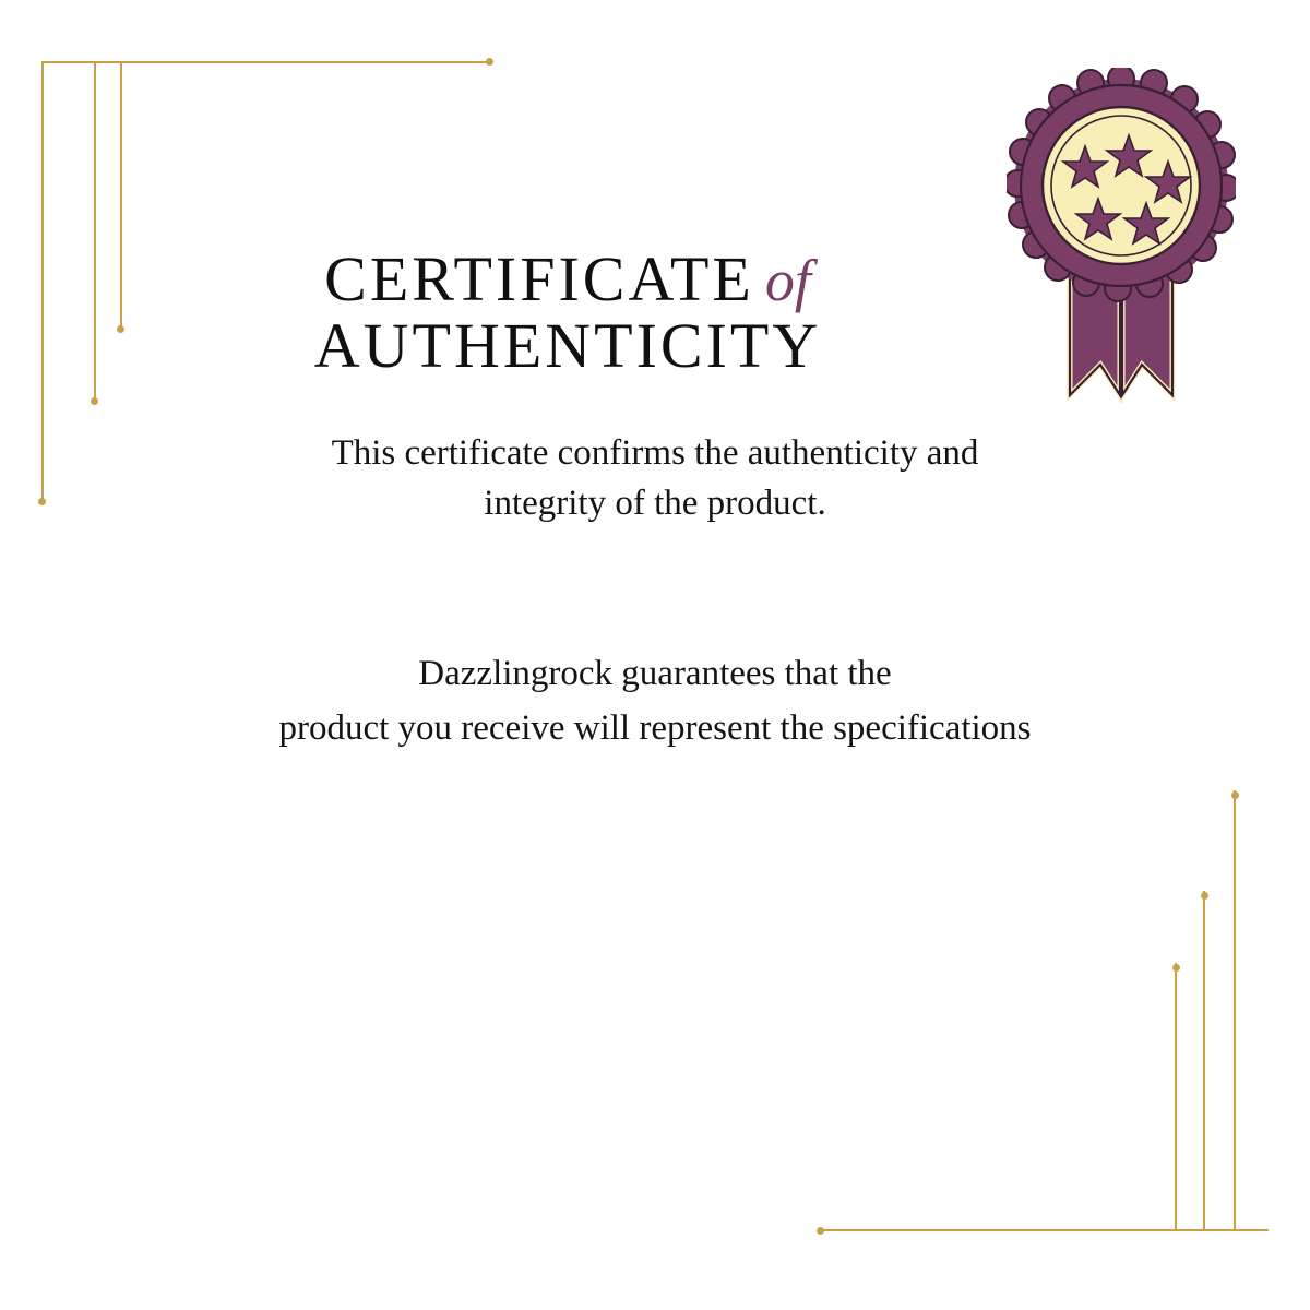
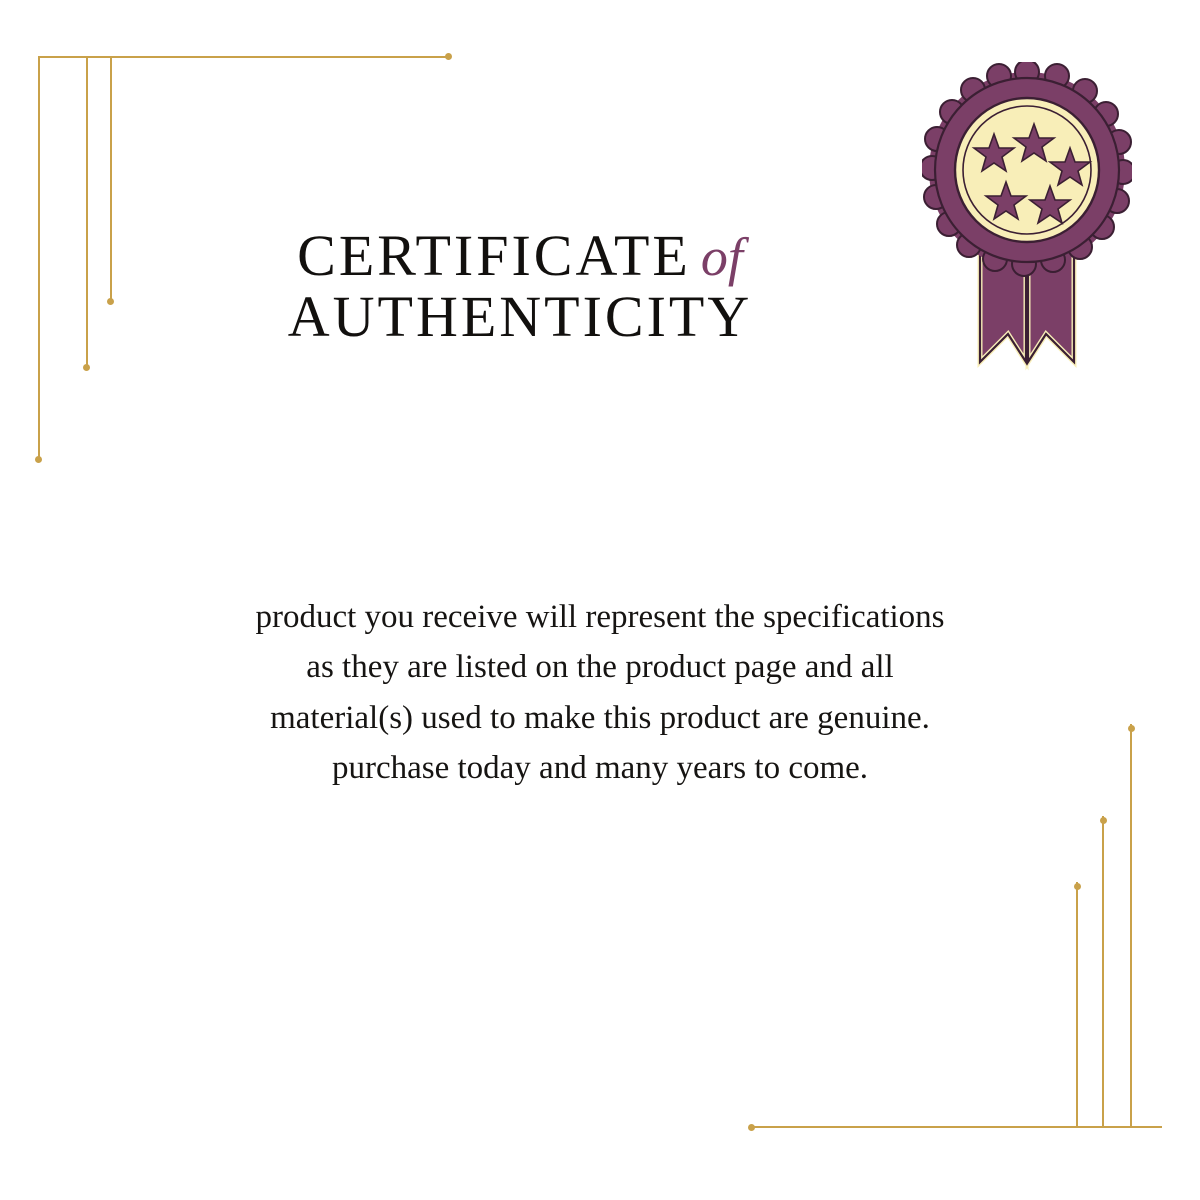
  CERTIFICATE of
  AUTHENTICITY
- This certificate confirms the authenticity and
- integrity of the product.
- Dazzlingrock guarantees that the
  product you receive will represent the specifications
+ as they are listed on the product page and all
+ material(s) used to make this product are genuine.
+ purchase today and many years to come.
